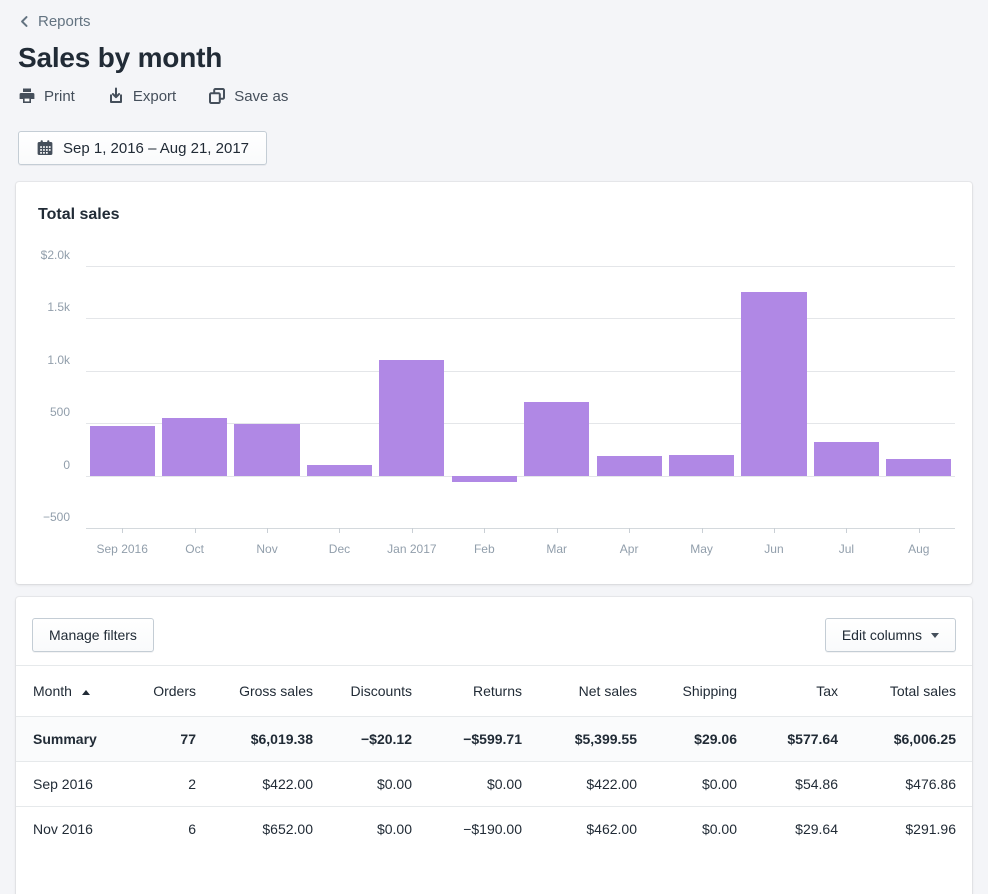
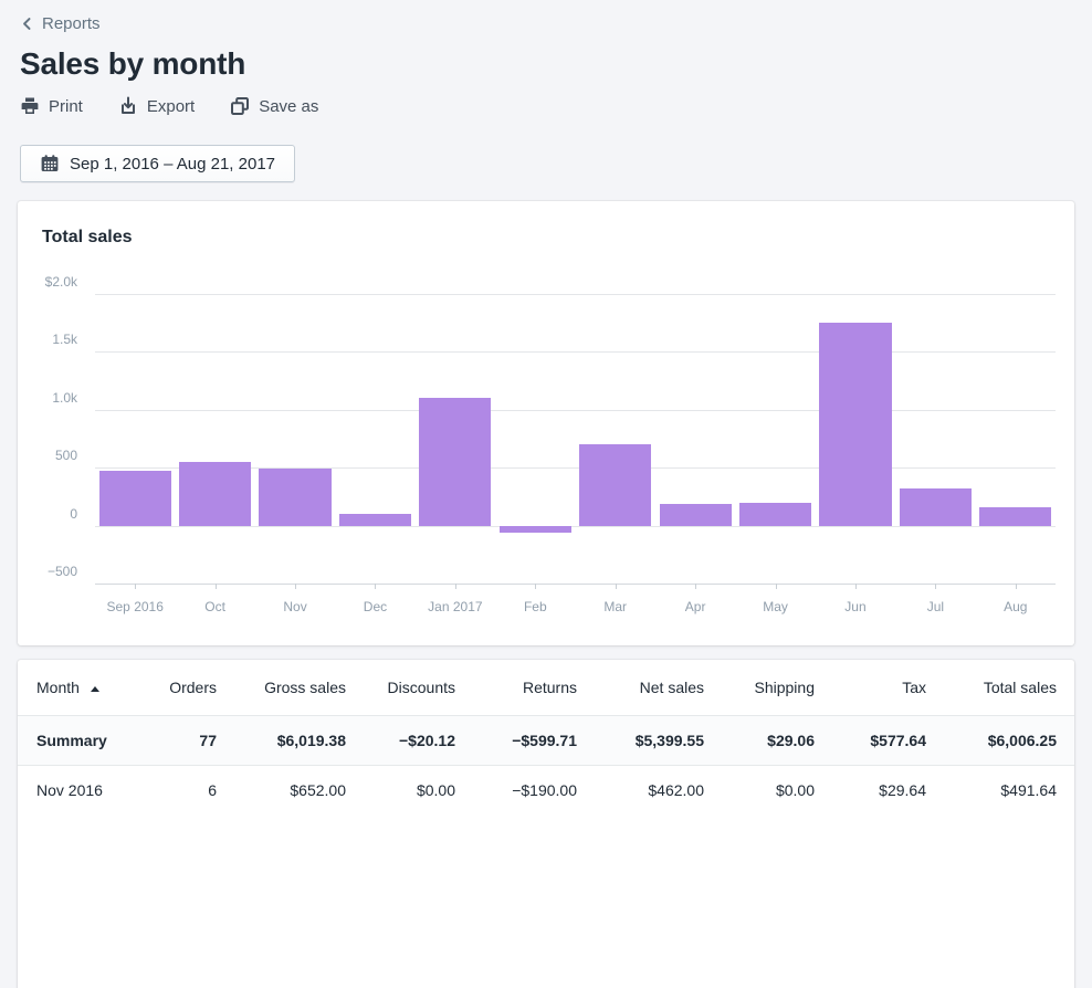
  Reports
  Sales by month
  Print
  Export
  Save as
  Sep 1, 2016 – Aug 21, 2017
  Total sales
  $2.0k
  1.5k
  1.0k
  500
  0
  −500
  Sep 2016
  Oct
  Nov
  Dec
  Jan 2017
  Feb
  Mar
  Apr
  May
  Jun
  Jul
  Aug
- Manage filters
- Edit columns
  Month	Orders	Gross sales	Discounts	Returns	Net sales	Shipping	Tax	Total sales
  Summary	77	$6,019.38	−$20.12	−$599.71	$5,399.55	$29.06	$577.64	$6,006.25
- Sep 2016	2	$422.00	$0.00	$0.00	$422.00	$0.00	$54.86	$476.86
- Nov 2016	6	$652.00	$0.00	−$190.00	$462.00	$0.00	$29.64	$291.96
+ Nov 2016	6	$652.00	$0.00	−$190.00	$462.00	$0.00	$29.64	$491.64
